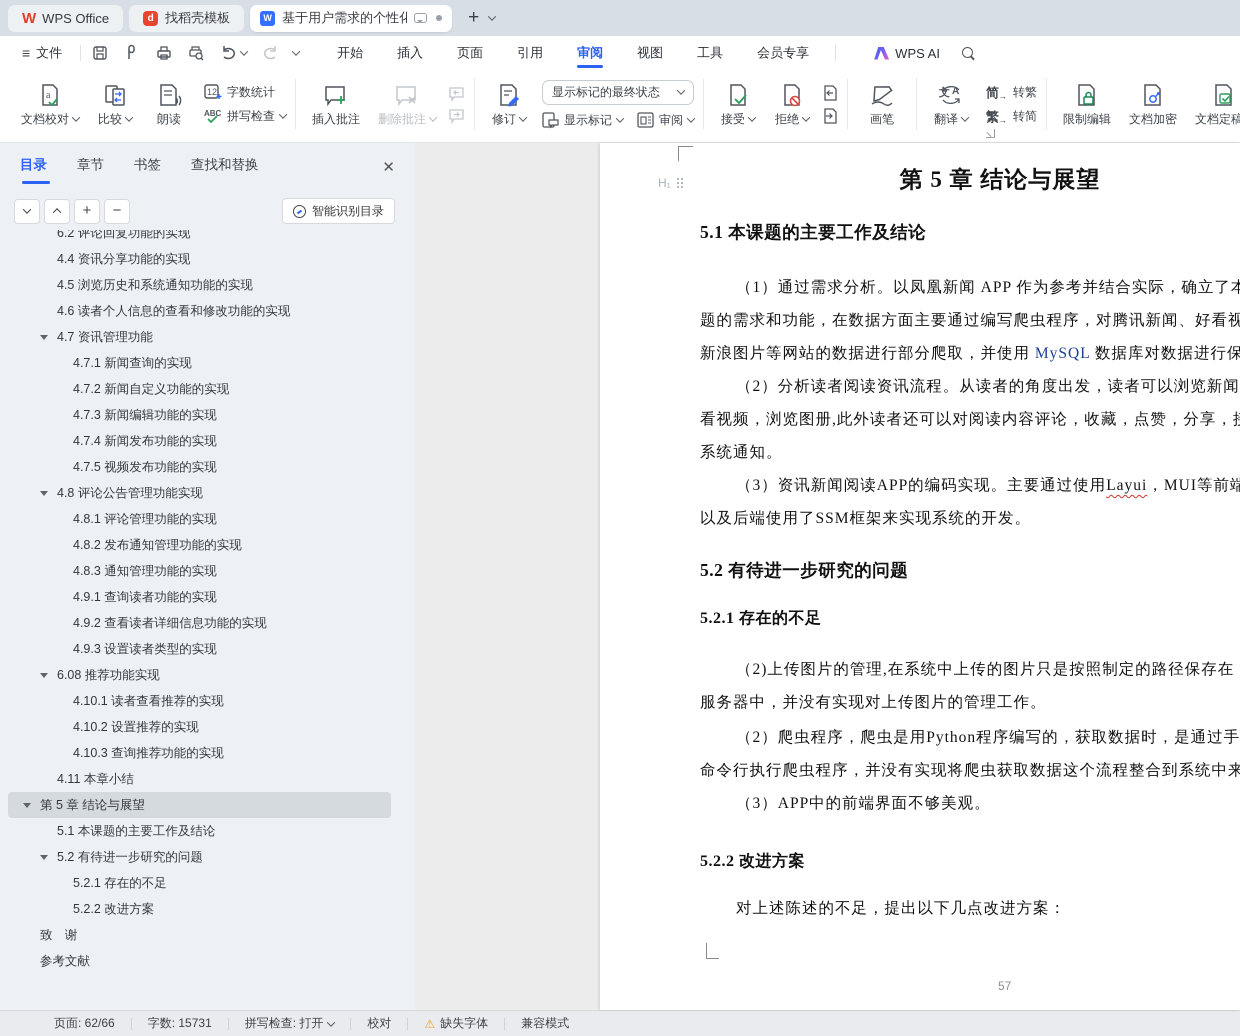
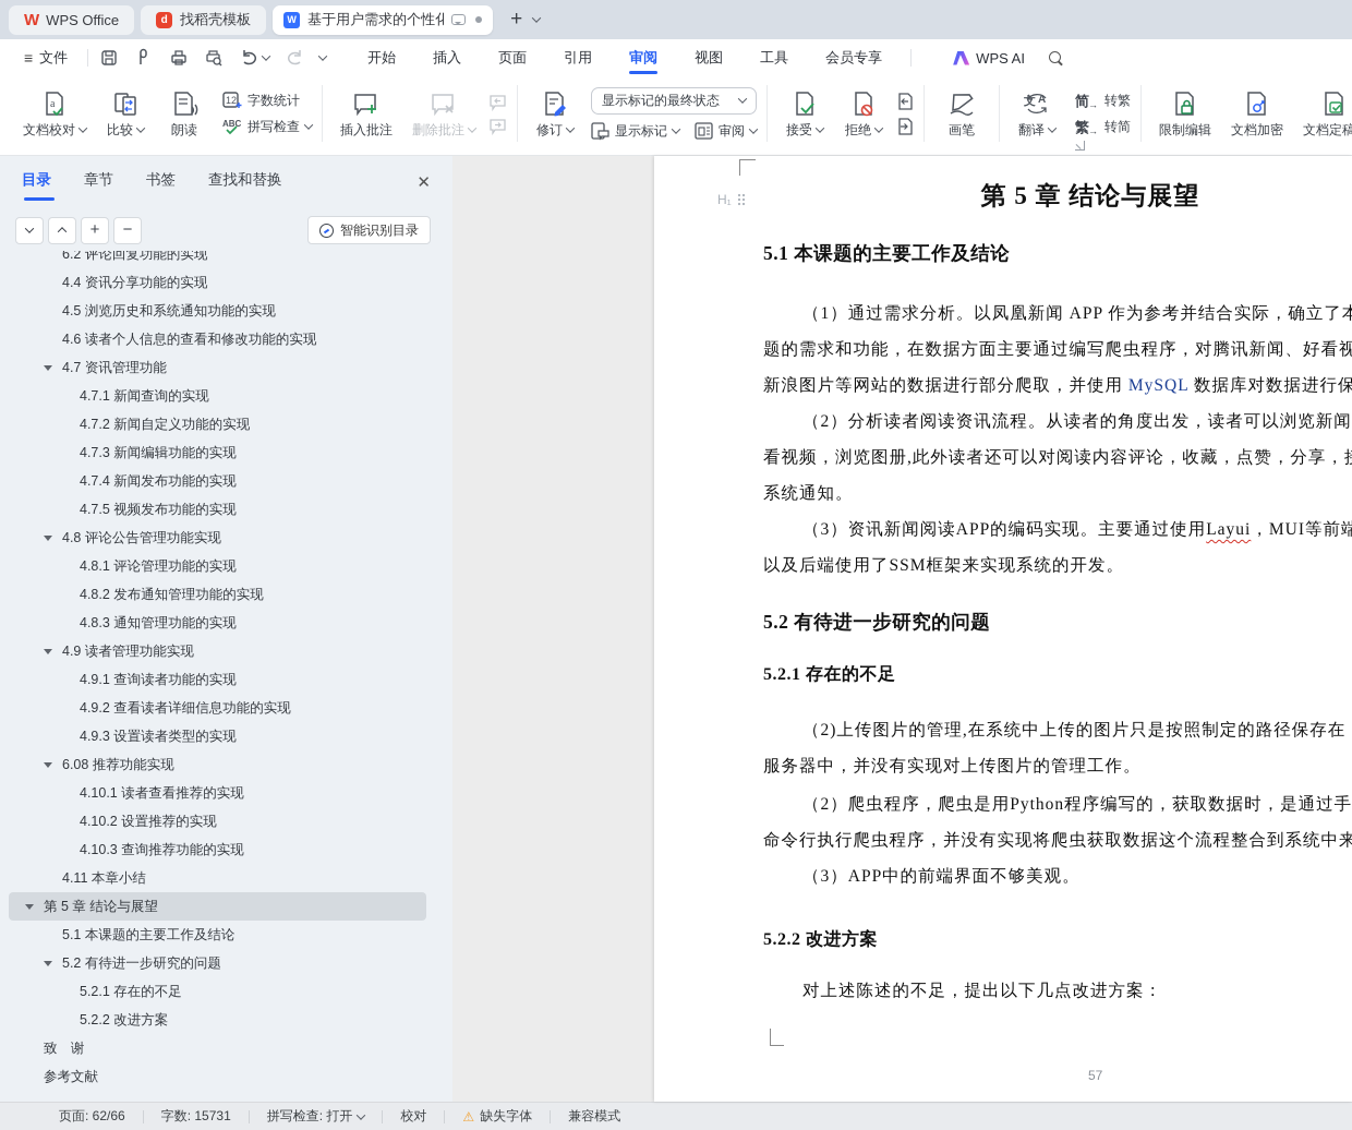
  W
  WPS Office
  d
  找稻壳模板
  W
  基于用户需求的个性化
  +
  ≡
  文件
  开始
  插入
  页面
  引用
  审阅
  视图
  工具
  会员专享
  WPS AI
  a
  文档校对
  比较
  朗读
  12
  字数统计
  ABC
  拼写检查
  插入批注
  删除批注
  修订
  显示标记的最终状态
  显示标记
  审阅
  接受
  拒绝
  画笔
  文
  A
  翻译
  简
  →
  转繁
  繁
  →
  转简
  限制编辑
  文档加密
  文档定稿
  目录
  章节
  书签
  查找和替换
  ✕
  +
  −
  智能识别目录
  6.2 评论回复功能的实现
  4.4 资讯分享功能的实现
  4.5 浏览历史和系统通知功能的实现
  4.6 读者个人信息的查看和修改功能的实现
  4.7 资讯管理功能
  4.7.1 新闻查询的实现
  4.7.2 新闻自定义功能的实现
  4.7.3 新闻编辑功能的实现
  4.7.4 新闻发布功能的实现
  4.7.5 视频发布功能的实现
  4.8 评论公告管理功能实现
  4.8.1 评论管理功能的实现
  4.8.2 发布通知管理功能的实现
  4.8.3 通知管理功能的实现
+ 4.9 读者管理功能实现
  4.9.1 查询读者功能的实现
  4.9.2 查看读者详细信息功能的实现
  4.9.3 设置读者类型的实现
  6.08 推荐功能实现
  4.10.1 读者查看推荐的实现
  4.10.2 设置推荐的实现
  4.10.3 查询推荐功能的实现
  4.11 本章小结
  第 5 章 结论与展望
  5.1 本课题的主要工作及结论
  5.2 有待进一步研究的问题
  5.2.1 存在的不足
  5.2.2 改进方案
  致 谢
  参考文献
  H₁
  第 5 章 结论与展望
  5.1 本课题的主要工作及结论
  （1）通过需求分析。以凤凰新闻 APP 作为参考并结合实际，确立了本
  题的需求和功能，在数据方面主要通过编写爬虫程序，对腾讯新闻、好看视
  新浪图片等网站的数据进行部分爬取，并使用 MySQL 数据库对数据进行保
  （2）分析读者阅读资讯流程。从读者的角度出发，读者可以浏览新闻
  看视频，浏览图册,此外读者还可以对阅读内容评论，收藏，点赞，分享，
  系统通知。
  （3）资讯新闻阅读APP的编码实现。主要通过使用Layui，MUI等前端
  以及后端使用了SSM框架来实现系统的开发。
  5.2 有待进一步研究的问题
  5.2.1 存在的不足
  （2)上传图片的管理,在系统中上传的图片只是按照制定的路径保存在
  服务器中，并没有实现对上传图片的管理工作。
  （2）爬虫程序，爬虫是用Python程序编写的，获取数据时，是通过手
  命令行执行爬虫程序，并没有实现将爬虫获取数据这个流程整合到系统中来
  （3）APP中的前端界面不够美观。
  5.2.2 改进方案
  对上述陈述的不足，提出以下几点改进方案：
  57
  页面: 62/66
  字数: 15731
  拼写检查: 打开
  校对
  ⚠
  缺失字体
  兼容模式
